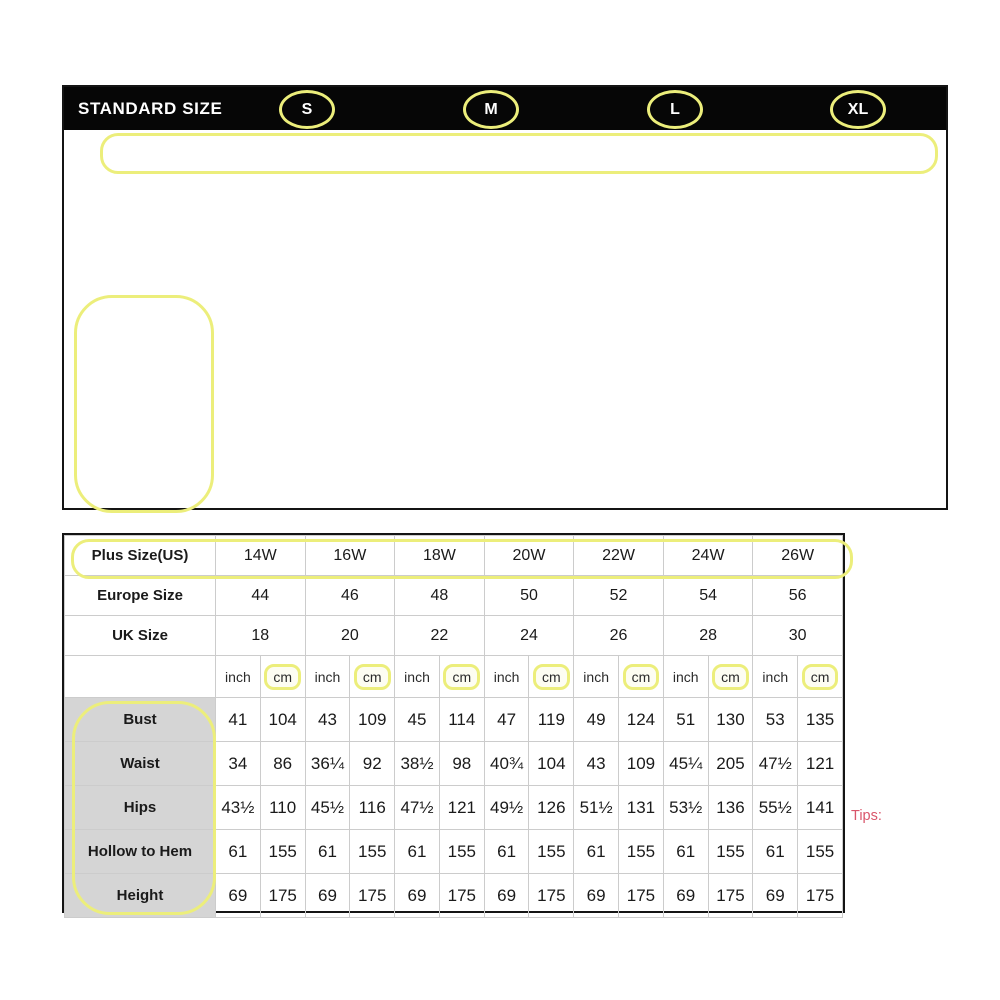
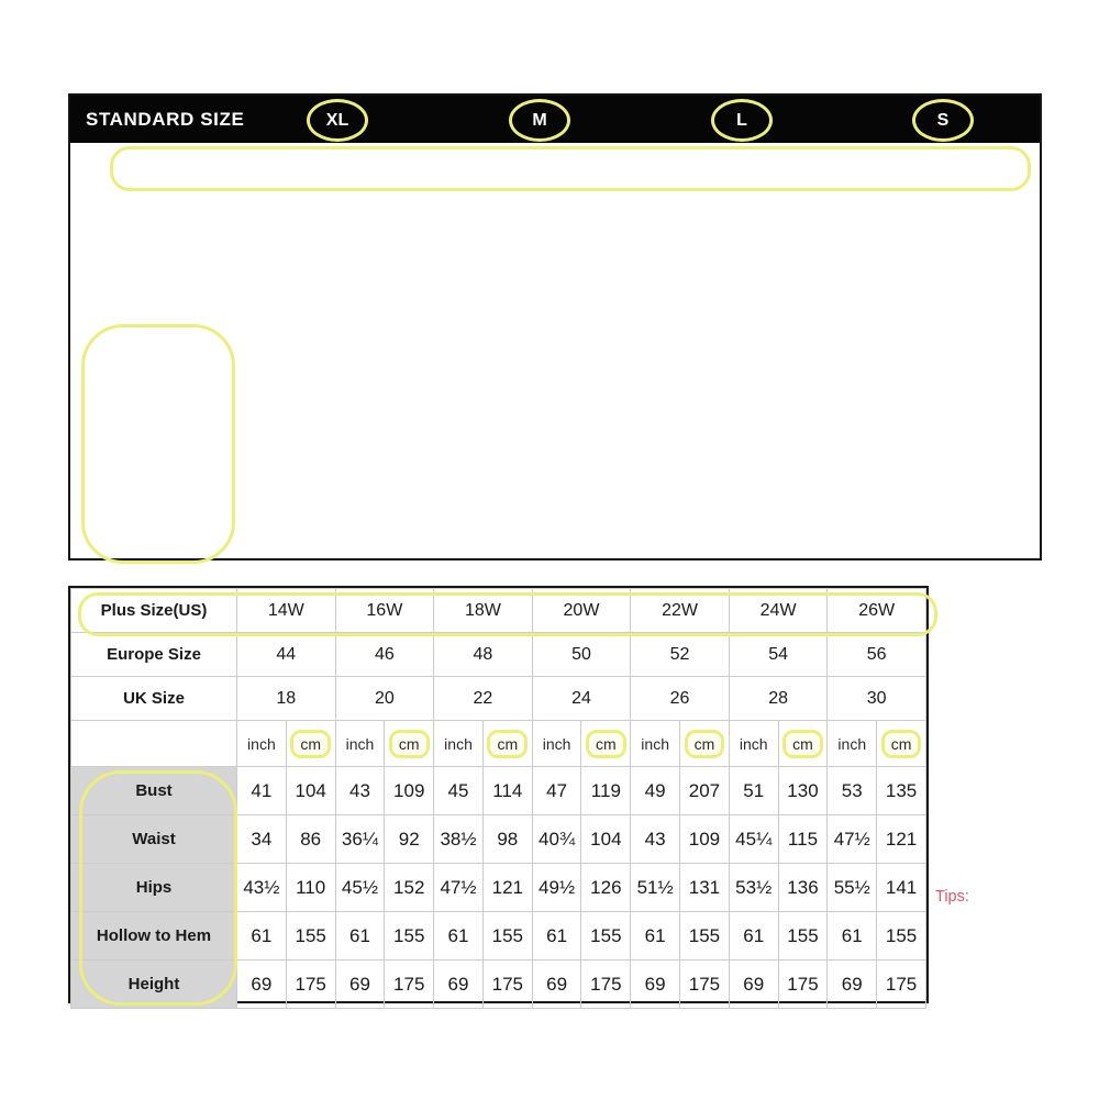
  STANDARD SIZE
- S
+ XL
  M
  L
- XL
+ S
  Plus Size(US)	14W	16W	18W	20W	22W	24W	26W
  Europe Size	44	46	48	50	52	54	56
  UK Size	18	20	22	24	26	28	30
  	inch	cm	inch	cm	inch	cm	inch	cm	inch	cm	inch	cm	inch	cm
- Bust	41	104	43	109	45	114	47	119	49	124	51	130	53	135
+ Bust	41	104	43	109	45	114	47	119	49	207	51	130	53	135
- Waist	34	86	36¼	92	38½	98	40¾	104	43	109	45¼	205	47½	121
+ Waist	34	86	36¼	92	38½	98	40¾	104	43	109	45¼	115	47½	121
- Hips	43½	110	45½	116	47½	121	49½	126	51½	131	53½	136	55½	141
+ Hips	43½	110	45½	152	47½	121	49½	126	51½	131	53½	136	55½	141
  Hollow to Hem	61	155	61	155	61	155	61	155	61	155	61	155	61	155
  Height	69	175	69	175	69	175	69	175	69	175	69	175	69	175
  Tips:
